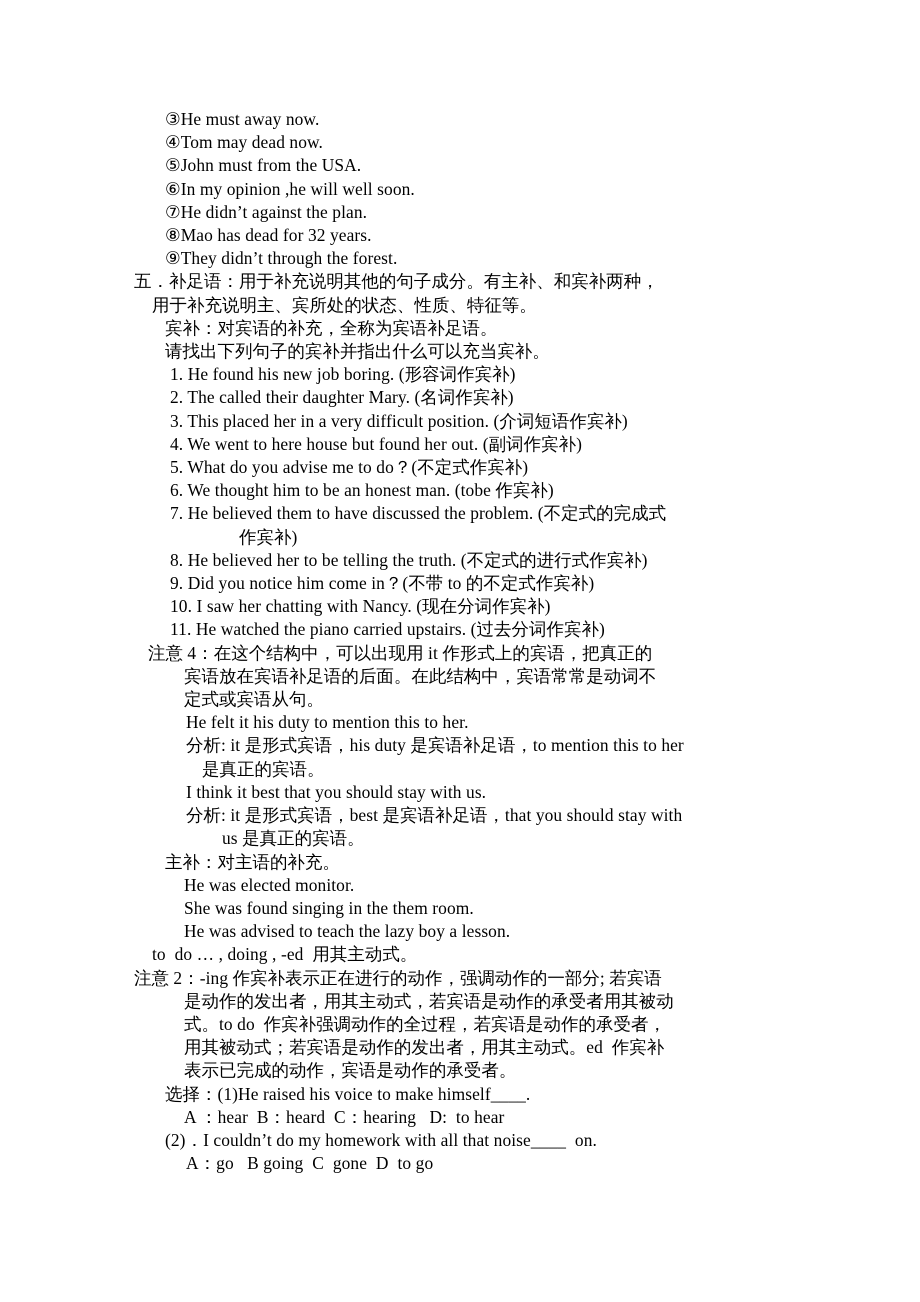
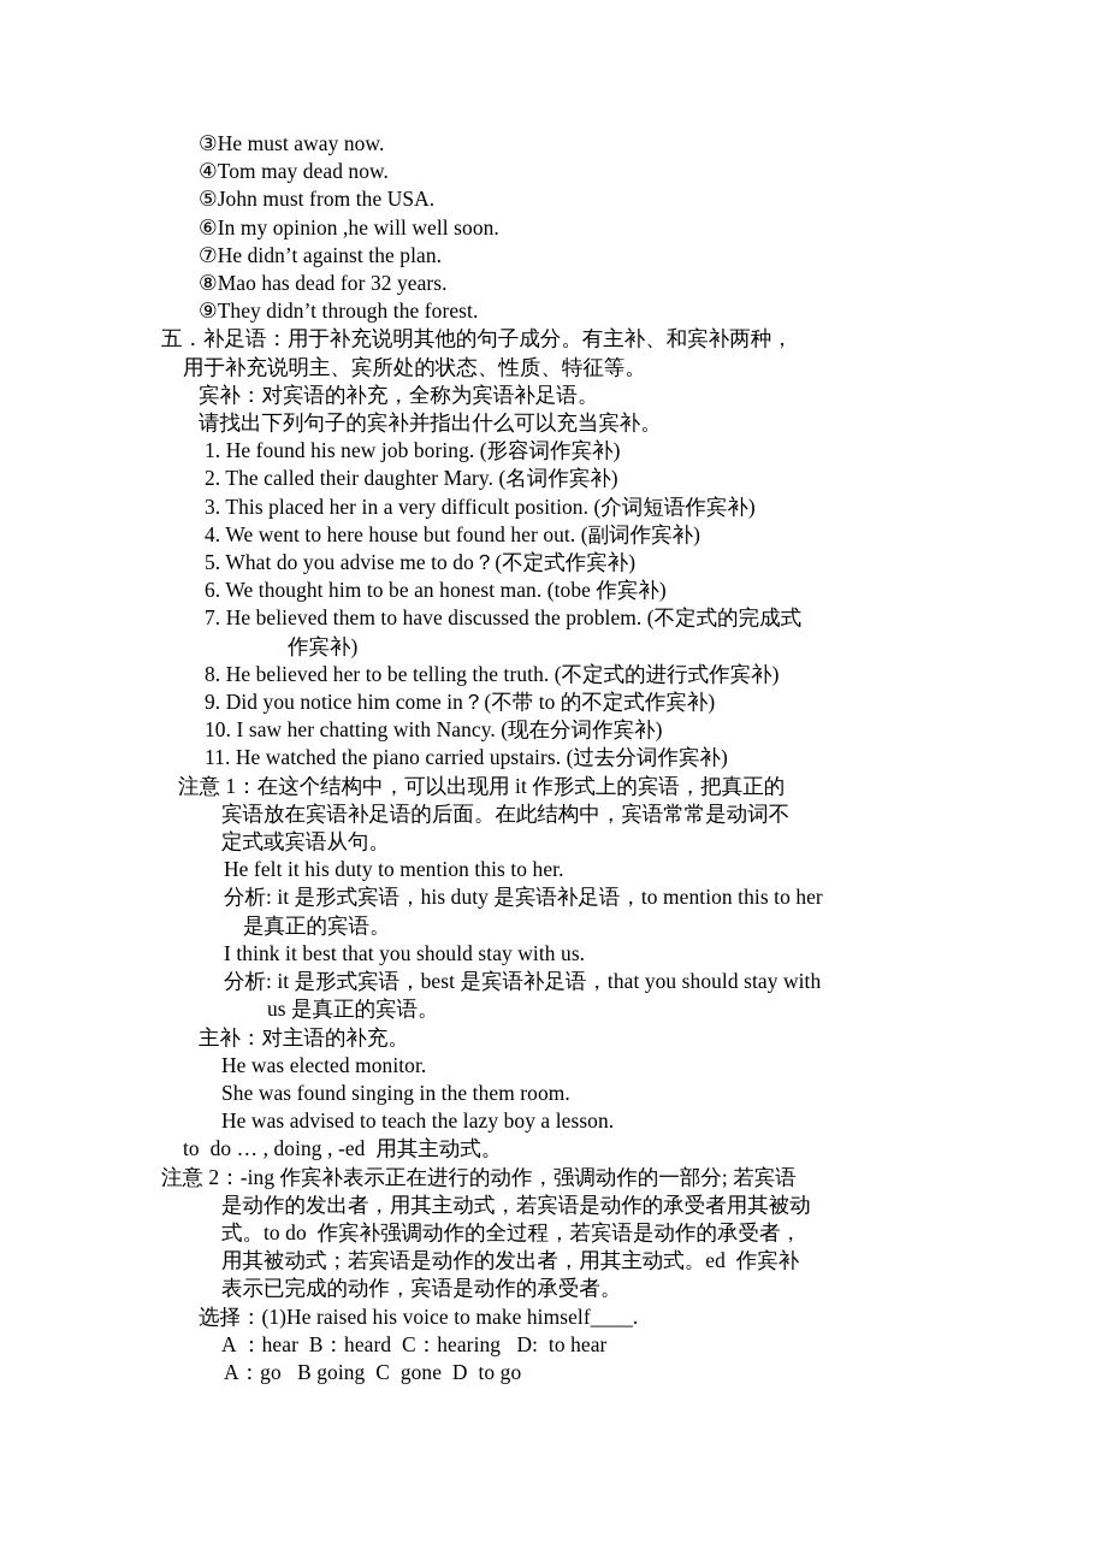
  ③He must away now.
  ④Tom may dead now.
  ⑤John must from the USA.
  ⑥In my opinion ,he will well soon.
  ⑦He didn’t against the plan.
  ⑧Mao has dead for 32 years.
  ⑨They didn’t through the forest.
  五．补足语：用于补充说明其他的句子成分。有主补、和宾补两种，
  用于补充说明主、宾所处的状态、性质、特征等。
  宾补：对宾语的补充，全称为宾语补足语。
  请找出下列句子的宾补并指出什么可以充当宾补。
  1. He found his new job boring. (形容词作宾补)
  2. The called their daughter Mary. (名词作宾补)
  3. This placed her in a very difficult position. (介词短语作宾补)
  4. We went to here house but found her out. (副词作宾补)
  5. What do you advise me to do？(不定式作宾补)
  6. We thought him to be an honest man. (tobe 作宾补)
  7. He believed them to have discussed the problem. (不定式的完成式
  作宾补)
  8. He believed her to be telling the truth. (不定式的进行式作宾补)
  9. Did you notice him come in？(不带 to 的不定式作宾补)
  10. I saw her chatting with Nancy. (现在分词作宾补)
  11. He watched the piano carried upstairs. (过去分词作宾补)
- 注意 4：在这个结构中，可以出现用 it 作形式上的宾语，把真正的
+ 注意 1：在这个结构中，可以出现用 it 作形式上的宾语，把真正的
  宾语放在宾语补足语的后面。在此结构中，宾语常常是动词不
  定式或宾语从句。
  He felt it his duty to mention this to her.
  分析: it 是形式宾语，his duty 是宾语补足语，to mention this to her
  是真正的宾语。
  I think it best that you should stay with us.
  分析: it 是形式宾语，best 是宾语补足语，that you should stay with
  us 是真正的宾语。
  主补：对主语的补充。
  He was elected monitor.
  She was found singing in the them room.
  He was advised to teach the lazy boy a lesson.
  to do … , doing , -ed 用其主动式。
  注意 2：-ing 作宾补表示正在进行的动作，强调动作的一部分; 若宾语
  是动作的发出者，用其主动式，若宾语是动作的承受者用其被动
  式。to do 作宾补强调动作的全过程，若宾语是动作的承受者，
  用其被动式；若宾语是动作的发出者，用其主动式。ed 作宾补
  表示已完成的动作，宾语是动作的承受者。
  选择：(1)He raised his voice to make himself____.
  A ：hear B：heard C：hearing D: to hear
- (2)．I couldn’t do my homework with all that noise____ on.
  A：go B going C gone D to go
